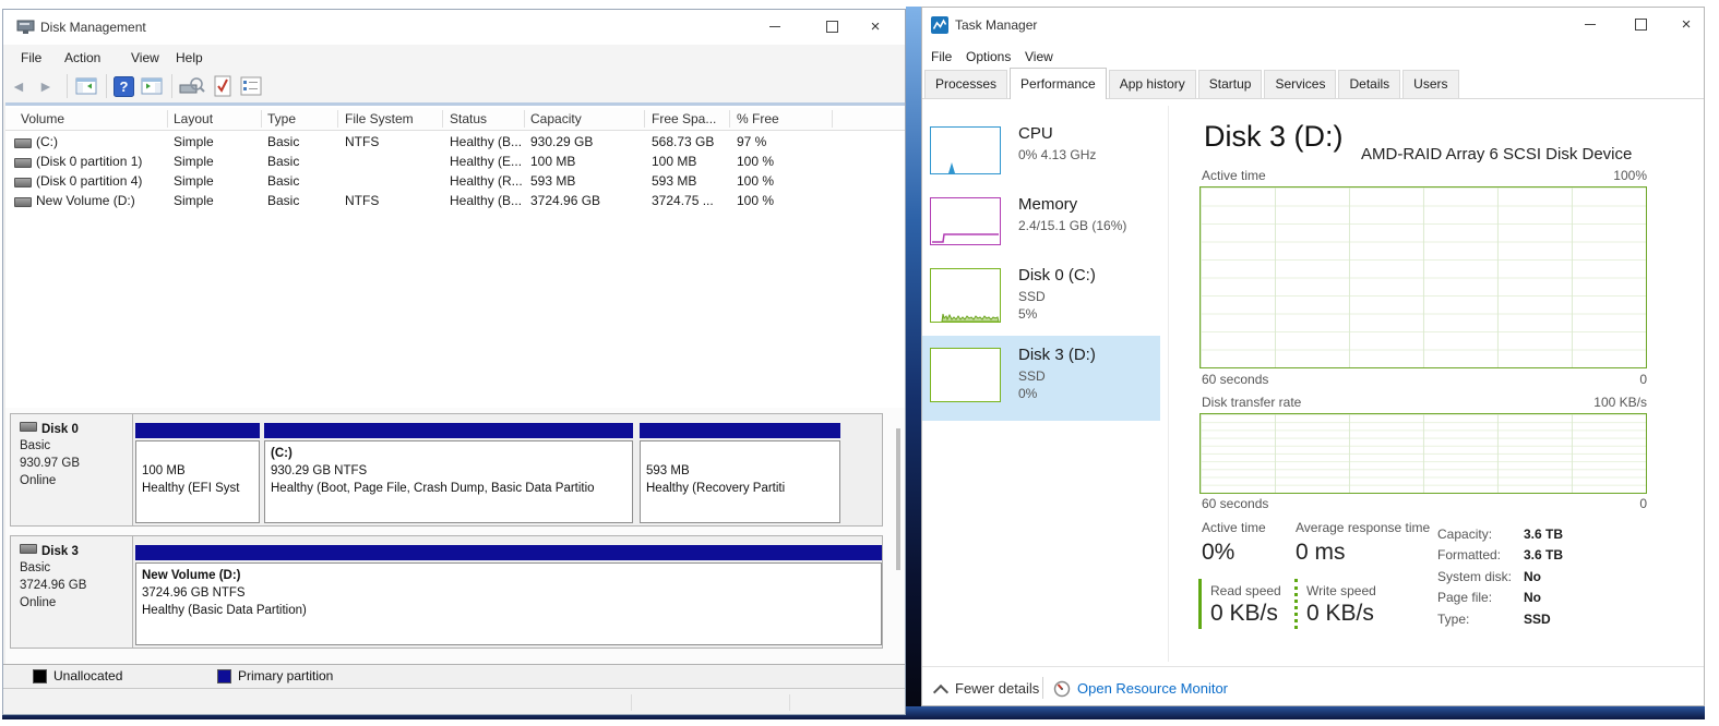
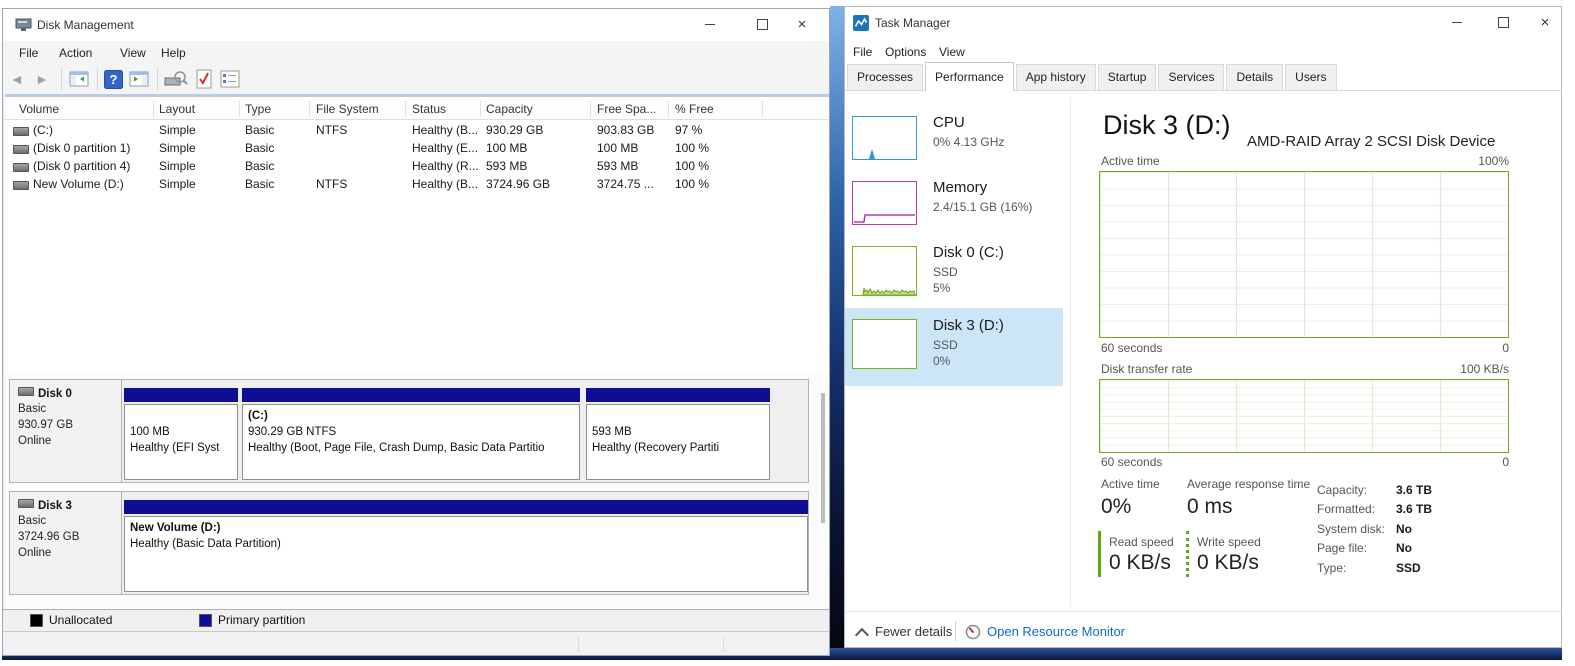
  Disk Management
  ×
  File
  Action
  View
  Help
  ◄
  ►
  ?
  Volume
  Layout
  Type
  File System
  Status
  Capacity
  Free Spa...
  % Free
  (C:)
  Simple
  Basic
  NTFS
  Healthy (B...
  930.29 GB
- 568.73 GB
+ 903.83 GB
  97 %
  (Disk 0 partition 1)
  Simple
  Basic
  Healthy (E...
  100 MB
  100 MB
  100 %
  (Disk 0 partition 4)
  Simple
  Basic
  Healthy (R...
  593 MB
  593 MB
  100 %
  New Volume (D:)
  Simple
  Basic
  NTFS
  Healthy (B...
  3724.96 GB
  3724.75 ...
  100 %
  Disk 0
  Basic
  930.97 GB
  Online
  100 MB
  Healthy (EFI Syst
  (C:)
  930.29 GB NTFS
  Healthy (Boot, Page File, Crash Dump, Basic Data Partitio
  593 MB
  Healthy (Recovery Partiti
  Disk 3
  Basic
  3724.96 GB
  Online
  New Volume (D:)
- 3724.96 GB NTFS
  Healthy (Basic Data Partition)
  Unallocated
  Primary partition
  Task Manager
  ×
  File
  Options
  View
  Processes
  Performance
  App history
  Startup
  Services
  Details
  Users
  CPU
  0% 4.13 GHz
  Memory
  2.4/15.1 GB (16%)
  Disk 0 (C:)
  SSD
  5%
  Disk 3 (D:)
  SSD
  0%
  Disk 3 (D:)
- AMD-RAID Array 6
+ AMD-RAID Array 2
  SCSI Disk Device
  Active time
  100%
  60 seconds
  0
  Disk transfer rate
  100 KB/s
  60 seconds
  0
  Active time
  0%
  Average response time
  0 ms
  Read speed
  0 KB/s
  Write speed
  0 KB/s
  Capacity:
  3.6 TB
  Formatted:
  3.6 TB
  System disk:
  No
  Page file:
  No
  Type:
  SSD
  Fewer details
  Open Resource Monitor
